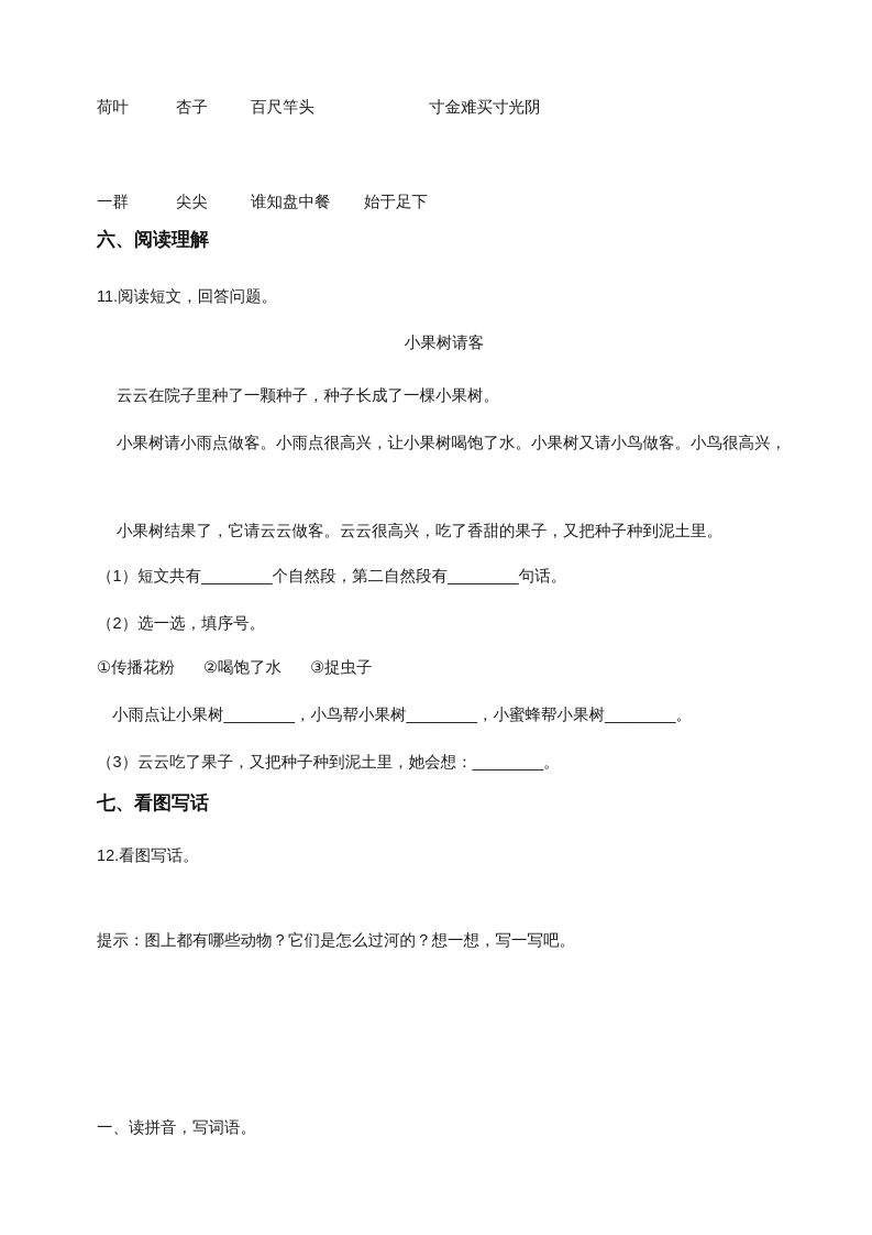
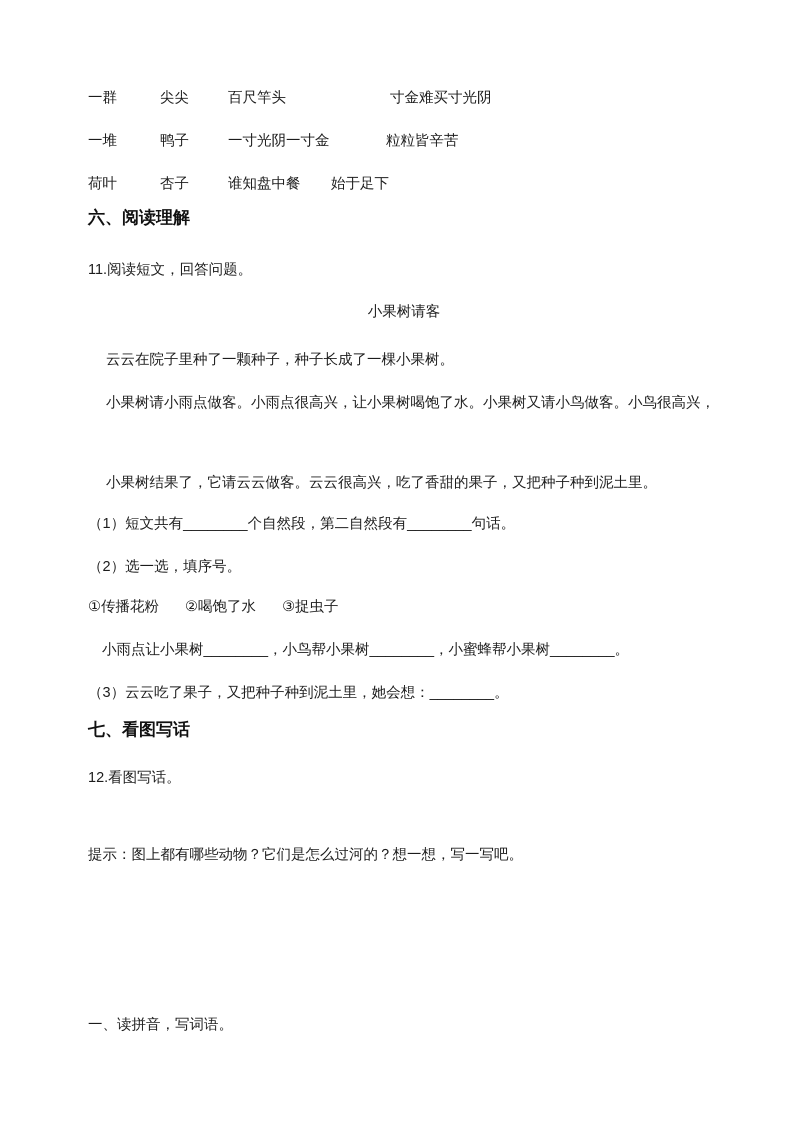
- 荷叶
+ 一群
- 杏子
+ 尖尖
  百尺竿头
  寸金难买寸光阴
+ 一堆
+ 鸭子
+ 一寸光阴一寸金
+ 粒粒皆辛苦
- 一群
+ 荷叶
- 尖尖
+ 杏子
  谁知盘中餐
  始于足下
  六、阅读理解
  11.阅读短文，回答问题。
  小果树请客
  云云在院子里种了一颗种子，种子长成了一棵小果树。
  小果树请小雨点做客。小雨点很高兴，让小果树喝饱了水。小果树又请小鸟做客。小鸟很高兴，
  小果树结果了，它请云云做客。云云很高兴，吃了香甜的果子，又把种子种到泥土里。
  （1）短文共有________个自然段，第二自然段有________句话。
  （2）选一选，填序号。
  ①传播花粉 ②喝饱了水 ③捉虫子
  小雨点让小果树________，小鸟帮小果树________，小蜜蜂帮小果树________。
  （3）云云吃了果子，又把种子种到泥土里，她会想：________。
  七、看图写话
  12.看图写话。
  提示：图上都有哪些动物？它们是怎么过河的？想一想，写一写吧。
  一、读拼音，写词语。
